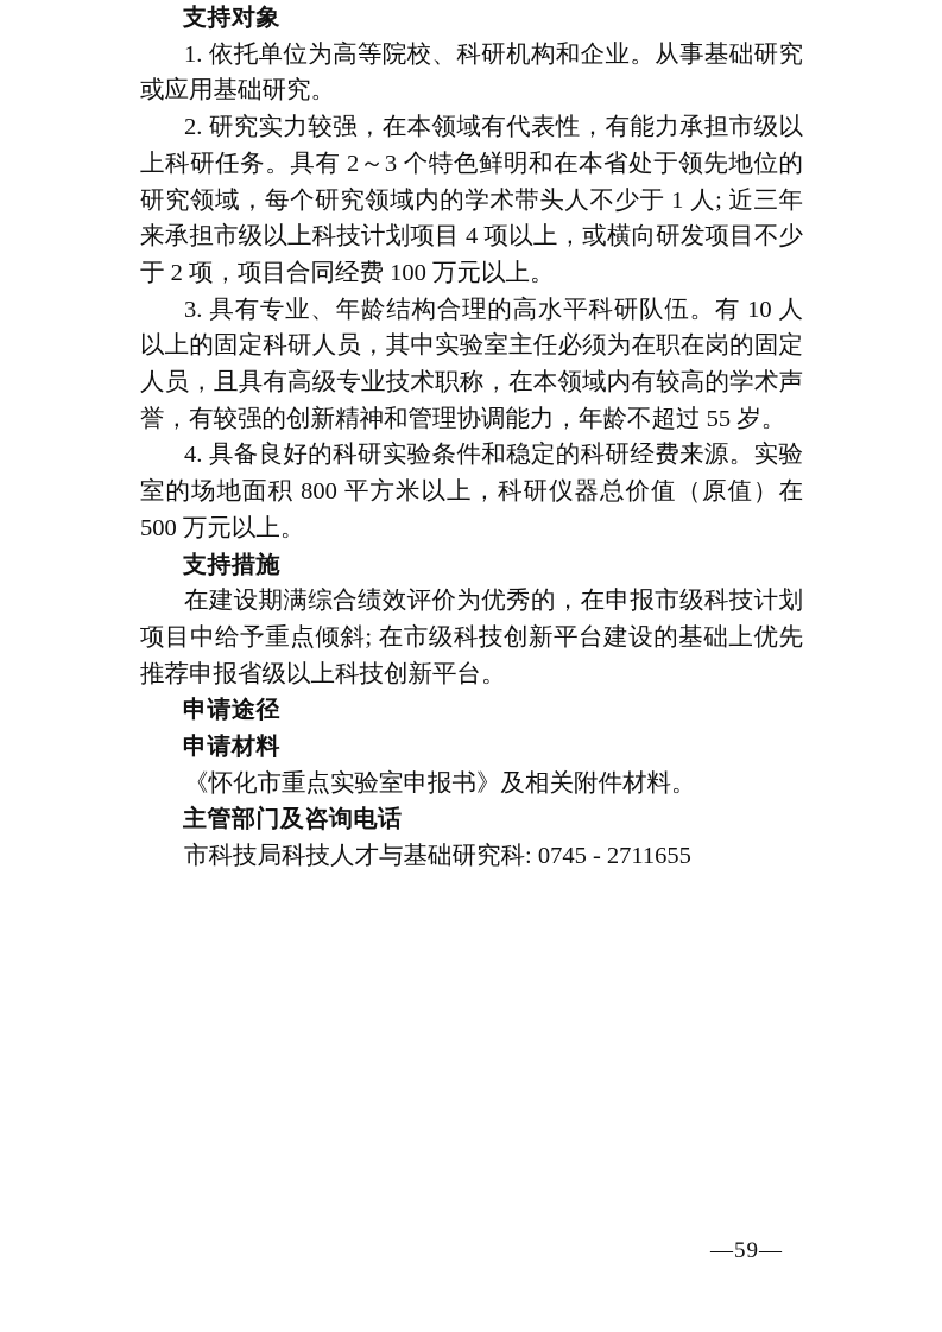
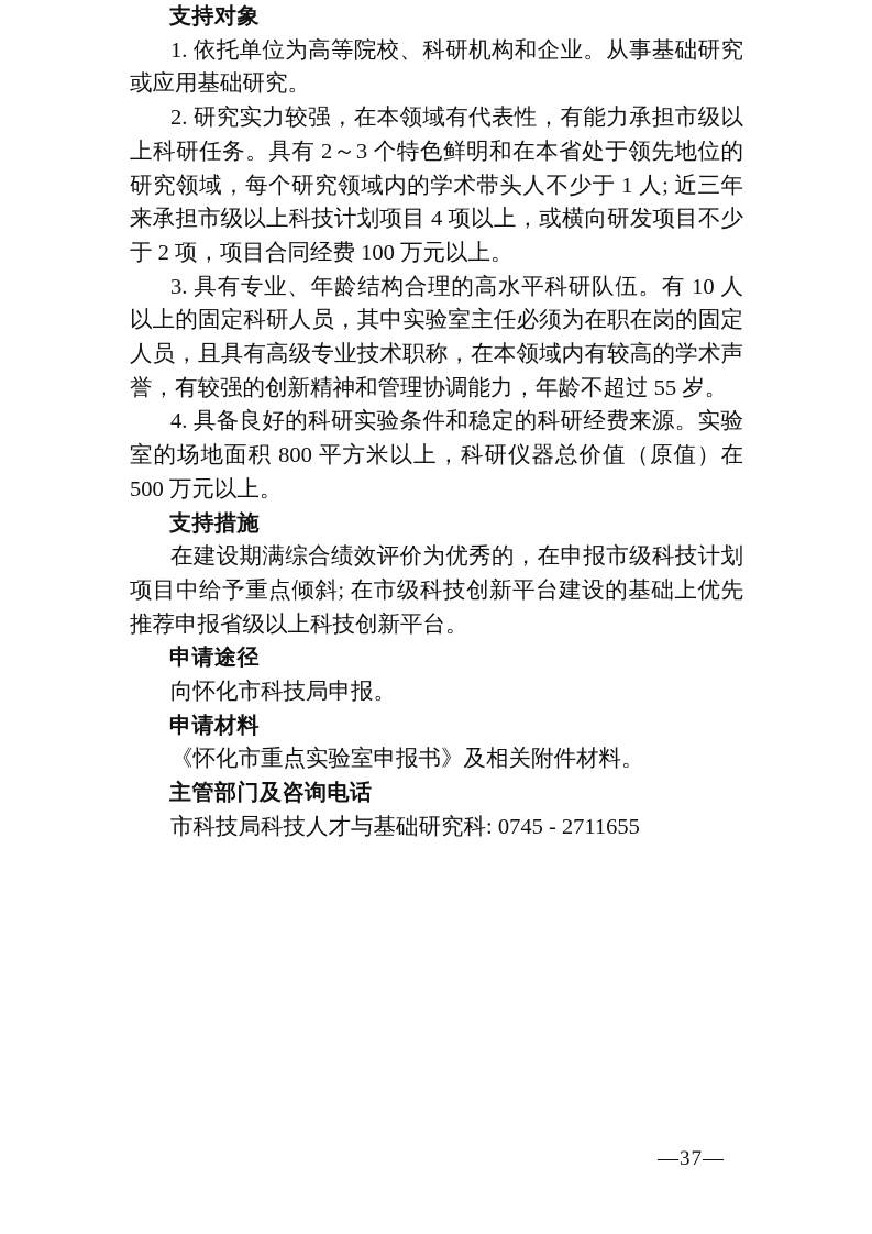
  支持对象
  1. 依托单位为高等院校、科研机构和企业。从事基础研究或应用基础研究。
  2. 研究实力较强，在本领域有代表性，有能力承担市级以上科研任务。具有 2～3 个特色鲜明和在本省处于领先地位的研究领域，每个研究领域内的学术带头人不少于 1 人; 近三年来承担市级以上科技计划项目 4 项以上，或横向研发项目不少于 2 项，项目合同经费 100 万元以上。
  3. 具有专业、年龄结构合理的高水平科研队伍。有 10 人以上的固定科研人员，其中实验室主任必须为在职在岗的固定人员，且具有高级专业技术职称，在本领域内有较高的学术声誉，有较强的创新精神和管理协调能力，年龄不超过 55 岁。
  4. 具备良好的科研实验条件和稳定的科研经费来源。实验室的场地面积 800 平方米以上，科研仪器总价值（原值）在 500 万元以上。
  支持措施
  在建设期满综合绩效评价为优秀的，在申报市级科技计划项目中给予重点倾斜; 在市级科技创新平台建设的基础上优先推荐申报省级以上科技创新平台。
  申请途径
+ 向怀化市科技局申报。
  申请材料
  《怀化市重点实验室申报书》及相关附件材料。
  主管部门及咨询电话
  市科技局科技人才与基础研究科: 0745 - 2711655
- —59—
+ —37—
